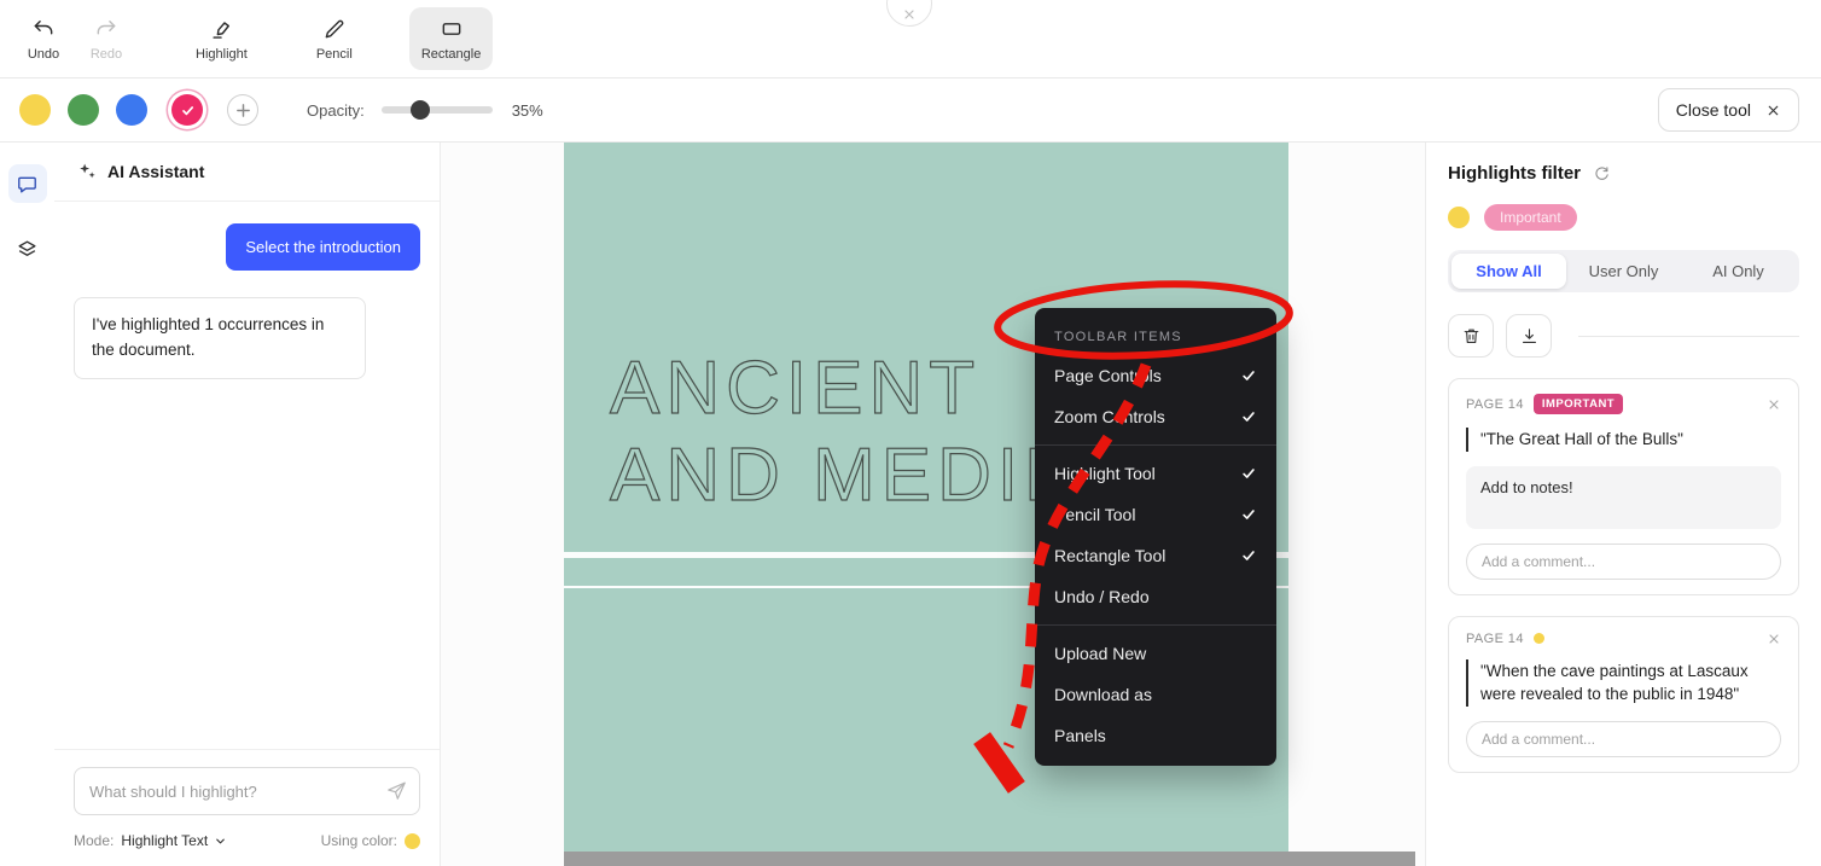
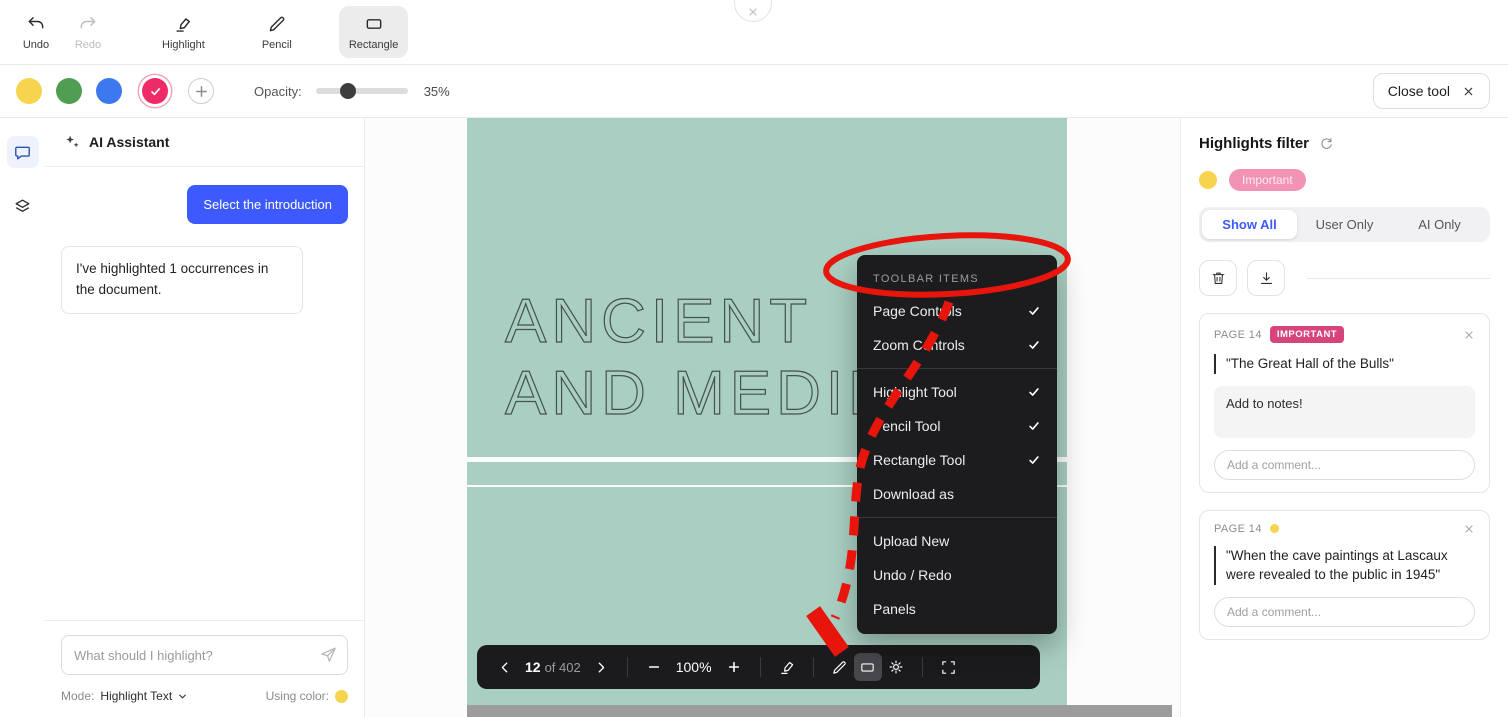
  Undo
  Redo
  Highlight
  Pencil
  Rectangle
  Opacity:
  35%
  Close tool
  AI Assistant
  Select the introduction
  I've highlighted 1 occurrences in the document.
  What should I highlight?
  Mode:
  Highlight Text
  Using color:
  ANCIENT
+ 12
+ of 402
+ 100%
  TOOLBAR ITEMS
  Page Contls
  Zoom Cntrols
  Higlight Tool
  encil Tool
  Rectangle Tool
- Undo / Redo
+ Download as
  Upload New
- Download as
+ Undo / Redo
  Panels
  Highlights filter
  Important
  Show All
  User Only
  AI Only
  PAGE 14
  IMPORTANT
  "The Great Hall of the Bulls"
  Add to notes!
  Add a comment...
  PAGE 14
- "When the cave paintings at Lascaux were revealed to the public in 1948"
+ "When the cave paintings at Lascaux were revealed to the public in 1945"
  Add a comment...
